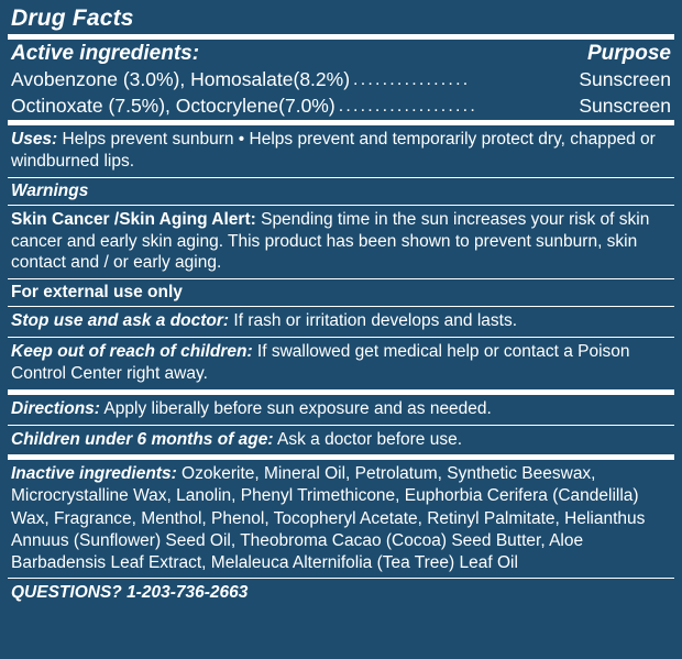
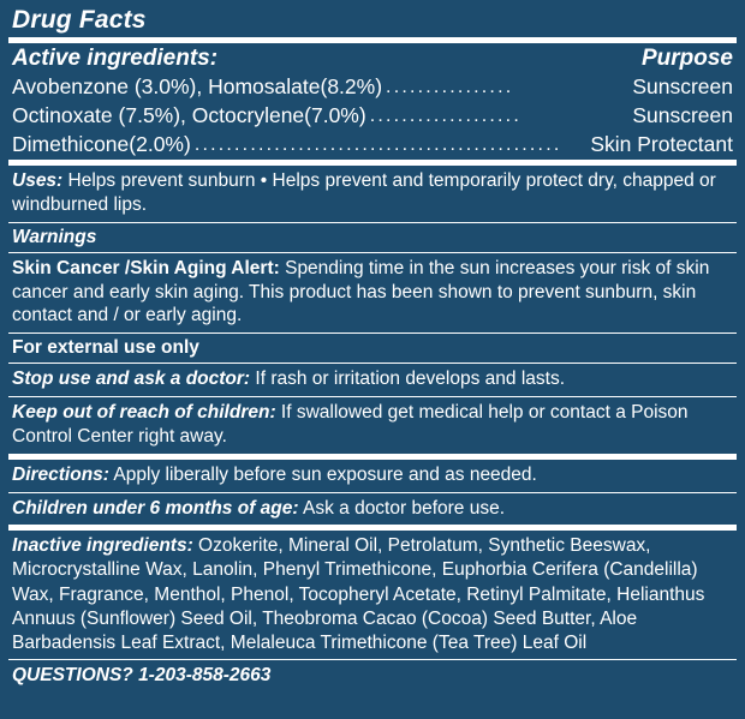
  Drug Facts
  Active ingredients:
  Purpose
  Avobenzone (3.0%), Homosalate(8.2%)
  ................
  Sunscreen
  Octinoxate (7.5%), Octocrylene(7.0%)
  ...................
  Sunscreen
+ Dimethicone(2.0%)
+ ..............................................
+ Skin Protectant
  Uses: Helps prevent sunburn • Helps prevent and temporarily protect dry, chapped or windburned lips.
  Warnings
  Skin Cancer /Skin Aging Alert: Spending time in the sun increases your risk of skin cancer and early skin aging. This product has been shown to prevent sunburn, skin contact and / or early aging.
  For external use only
  Stop use and ask a doctor: If rash or irritation develops and lasts.
  Keep out of reach of children: If swallowed get medical help or contact a Poison Control Center right away.
  Directions: Apply liberally before sun exposure and as needed.
  Children under 6 months of age: Ask a doctor before use.
- Inactive ingredients: Ozokerite, Mineral Oil, Petrolatum, Synthetic Beeswax, Microcrystalline Wax, Lanolin, Phenyl Trimethicone, Euphorbia Cerifera (Candelilla) Wax, Fragrance, Menthol, Phenol, Tocopheryl Acetate, Retinyl Palmitate, Helianthus Annuus (Sunflower) Seed Oil, Theobroma Cacao (Cocoa) Seed Butter, Aloe Barbadensis Leaf Extract, Melaleuca Alternifolia (Tea Tree) Leaf Oil
+ Inactive ingredients: Ozokerite, Mineral Oil, Petrolatum, Synthetic Beeswax, Microcrystalline Wax, Lanolin, Phenyl Trimethicone, Euphorbia Cerifera (Candelilla) Wax, Fragrance, Menthol, Phenol, Tocopheryl Acetate, Retinyl Palmitate, Helianthus Annuus (Sunflower) Seed Oil, Theobroma Cacao (Cocoa) Seed Butter, Aloe Barbadensis Leaf Extract, Melaleuca Trimethicone (Tea Tree) Leaf Oil
- QUESTIONS? 1-203-736-2663
+ QUESTIONS? 1-203-858-2663
